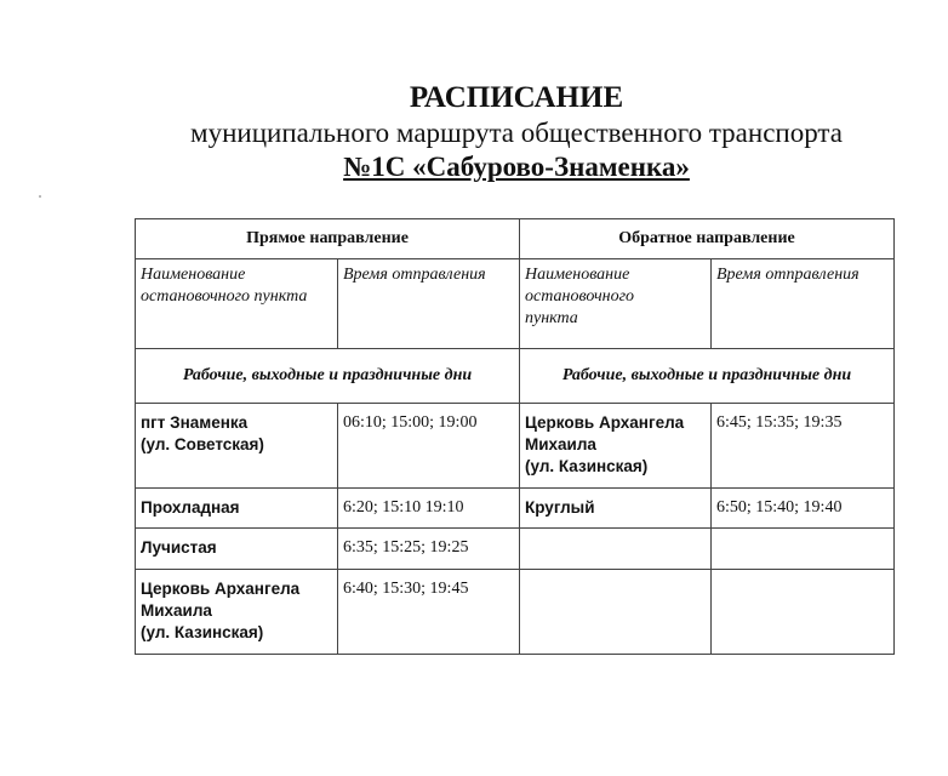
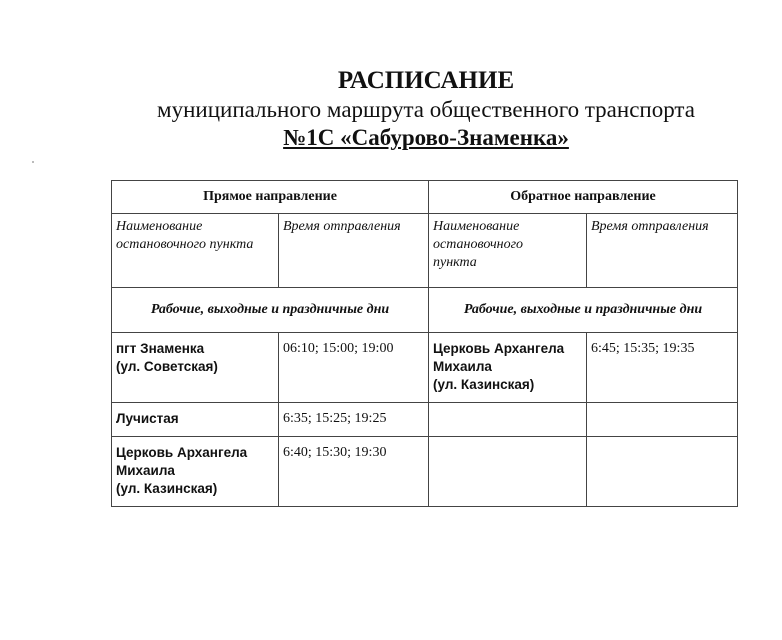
  РАСПИСАНИЕ
  муниципального маршрута общественного транспорта
  №1С «Сабурово-Знаменка»
  Прямое направление	Обратное направление
  Наименование остановочного пункта	Время отправления	Наименование остановочного пункта	Время отправления
  Рабочие, выходные и праздничные дни	Рабочие, выходные и праздничные дни
  пгт Знаменка (ул. Советская)	06:10; 15:00; 19:00	Церковь Архангела Михаила (ул. Казинская)	6:45; 15:35; 19:35
- Прохладная	6:20; 15:10 19:10	Круглый	6:50; 15:40; 19:40
  Лучистая	6:35; 15:25; 19:25
- Церковь Архангела Михаила (ул. Казинская)	6:40; 15:30; 19:45
+ Церковь Архангела Михаила (ул. Казинская)	6:40; 15:30; 19:30
